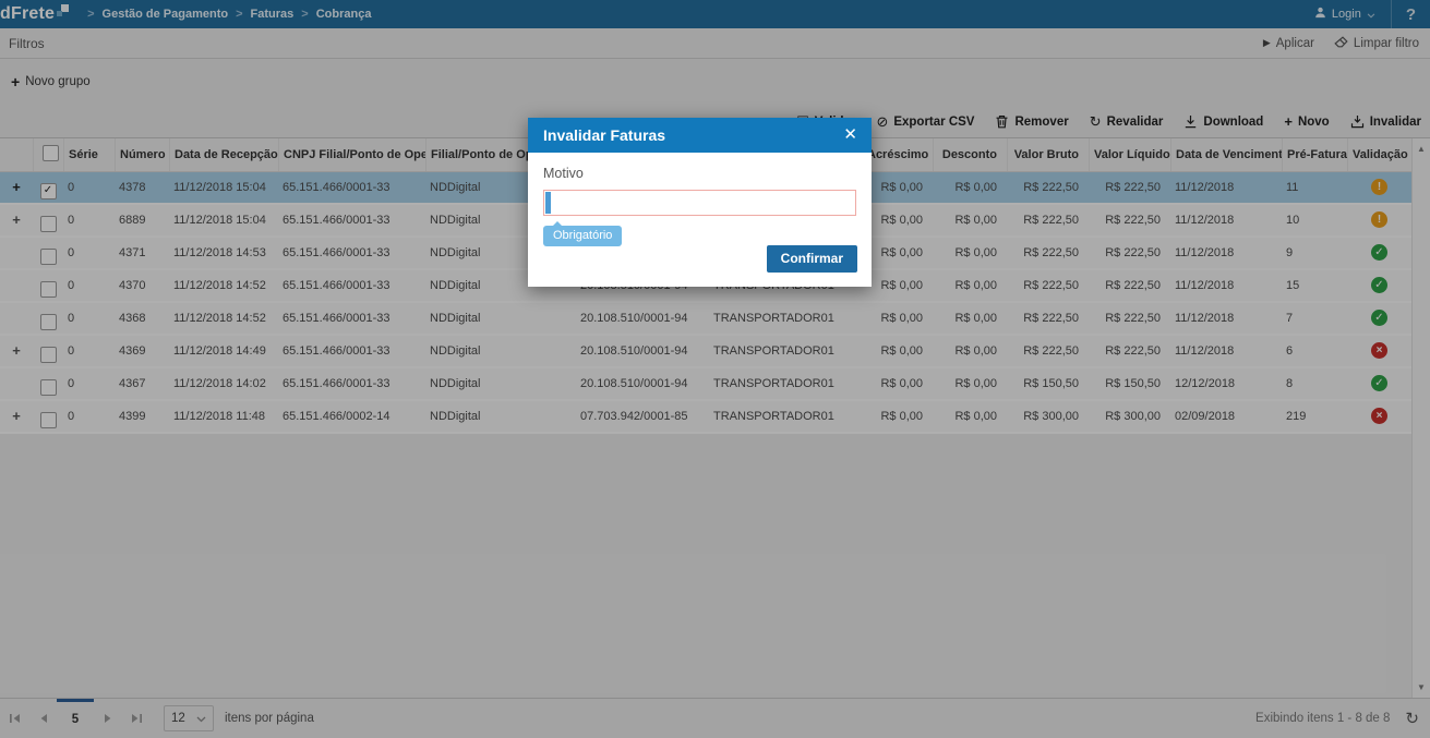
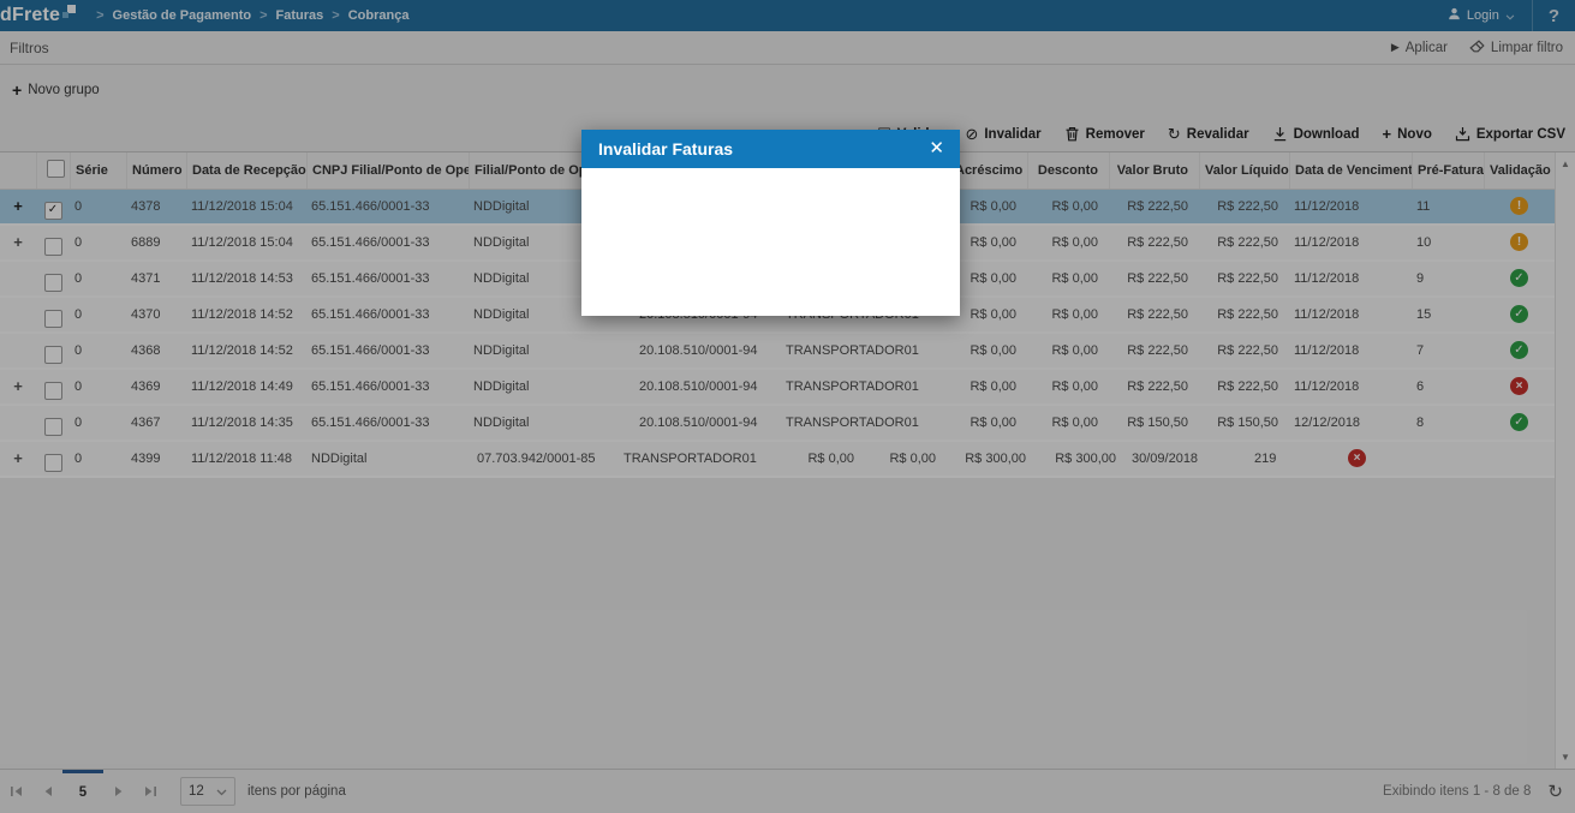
  dFrete
  >
  Gestão de Pagamento
  >
  Faturas
  >
  Cobrança
  Login
  ?
  Filtros
  ▶
  Aplicar
  Limpar filtro
  +
  Novo grupo
  ⊘
- Exportar CSV
+ Invalidar
  Remover
  ↻
  Revalidar
  Download
  +
  Novo
- Invalidar
+ Exportar CSV
  Série
  Número
  Data de Recepção
  CNPJ Filial/Ponto de Ope
  créscimo
  Desconto
  Valor Bruto
  Valor Líquido
  Data de Venciment
  Pré-Fatura
  Validação
  +
  ✓
  0
  4378
  11/12/2018 15:04
  65.151.466/0001-33
  NDDigital
  R$ 0,00
  R$ 0,00
  R$ 222,50
  R$ 222,50
  11/12/2018
  11
  !
  +
  0
  6889
  11/12/2018 15:04
  65.151.466/0001-33
  NDDigital
  R$ 0,00
  R$ 0,00
  R$ 222,50
  R$ 222,50
  11/12/2018
  10
  !
  0
  4371
  11/12/2018 14:53
  65.151.466/0001-33
  NDDigital
  R$ 0,00
  R$ 0,00
  R$ 222,50
  R$ 222,50
  11/12/2018
  9
  ✓
  0
  4370
  11/12/2018 14:52
  65.151.466/0001-33
  NDDigital
  R$ 0,00
  R$ 0,00
  R$ 222,50
  R$ 222,50
  11/12/2018
  15
  ✓
  0
  4368
  11/12/2018 14:52
  65.151.466/0001-33
  NDDigital
  20.108.510/0001-94
  TRANSPORTADOR01
  R$ 0,00
  R$ 0,00
  R$ 222,50
  R$ 222,50
  11/12/2018
  7
  ✓
  +
  0
  4369
  11/12/2018 14:49
  65.151.466/0001-33
  NDDigital
  20.108.510/0001-94
  TRANSPORTADOR01
  R$ 0,00
  R$ 0,00
  R$ 222,50
  R$ 222,50
  11/12/2018
  6
  ×
  0
  4367
- 11/12/2018 14:02
+ 11/12/2018 14:35
  65.151.466/0001-33
  NDDigital
  20.108.510/0001-94
  TRANSPORTADOR01
  R$ 0,00
  R$ 0,00
  R$ 150,50
  R$ 150,50
  12/12/2018
  8
  ✓
  +
  0
  4399
  11/12/2018 11:48
- 65.151.466/0002-14
  NDDigital
  07.703.942/0001-85
  TRANSPORTADOR01
  R$ 0,00
  R$ 0,00
  R$ 300,00
  R$ 300,00
- 02/09/2018
+ 30/09/2018
  219
  ×
  ▲
  ▼
  5
  12
  itens por página
  Exibindo itens 1 - 8 de 8
  ↻
  Invalidar Faturas
  ✕
- Motivo
- Obrigatório
- Confirmar
